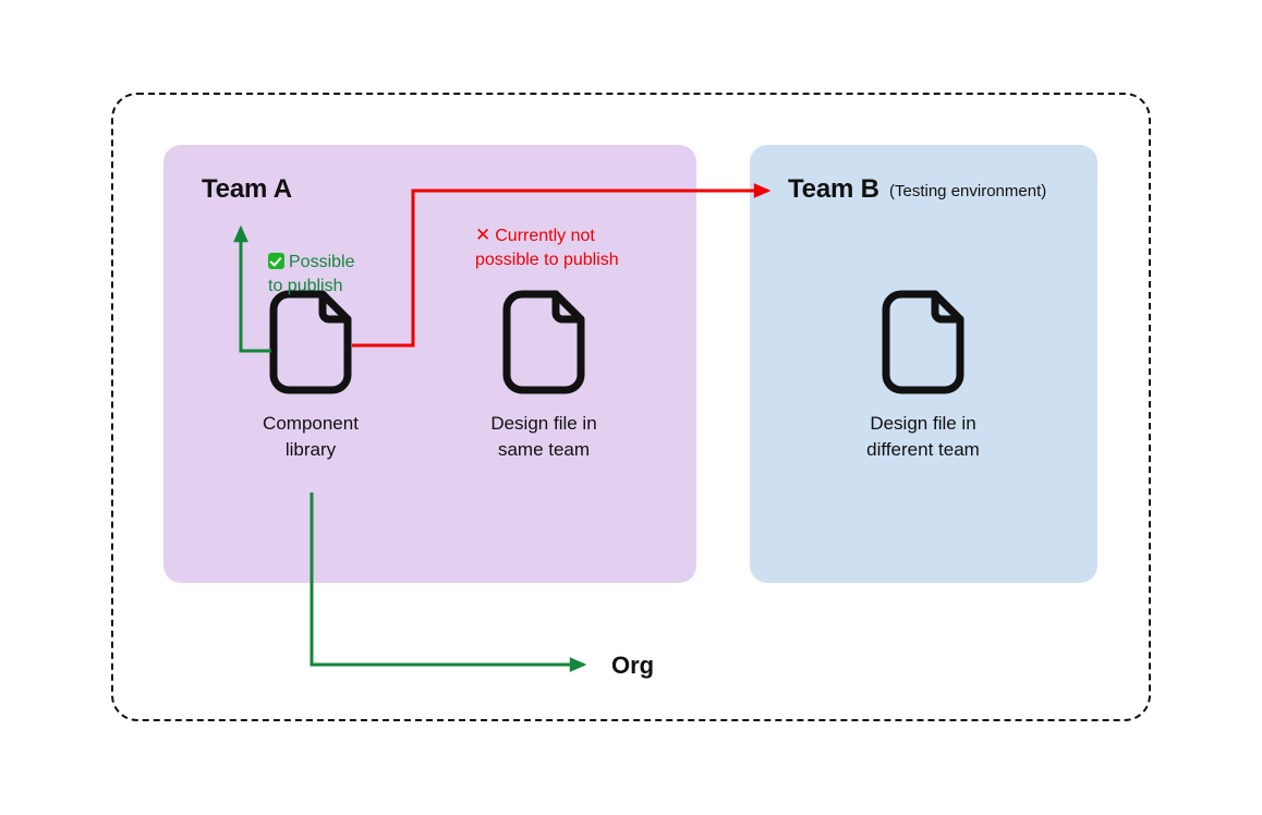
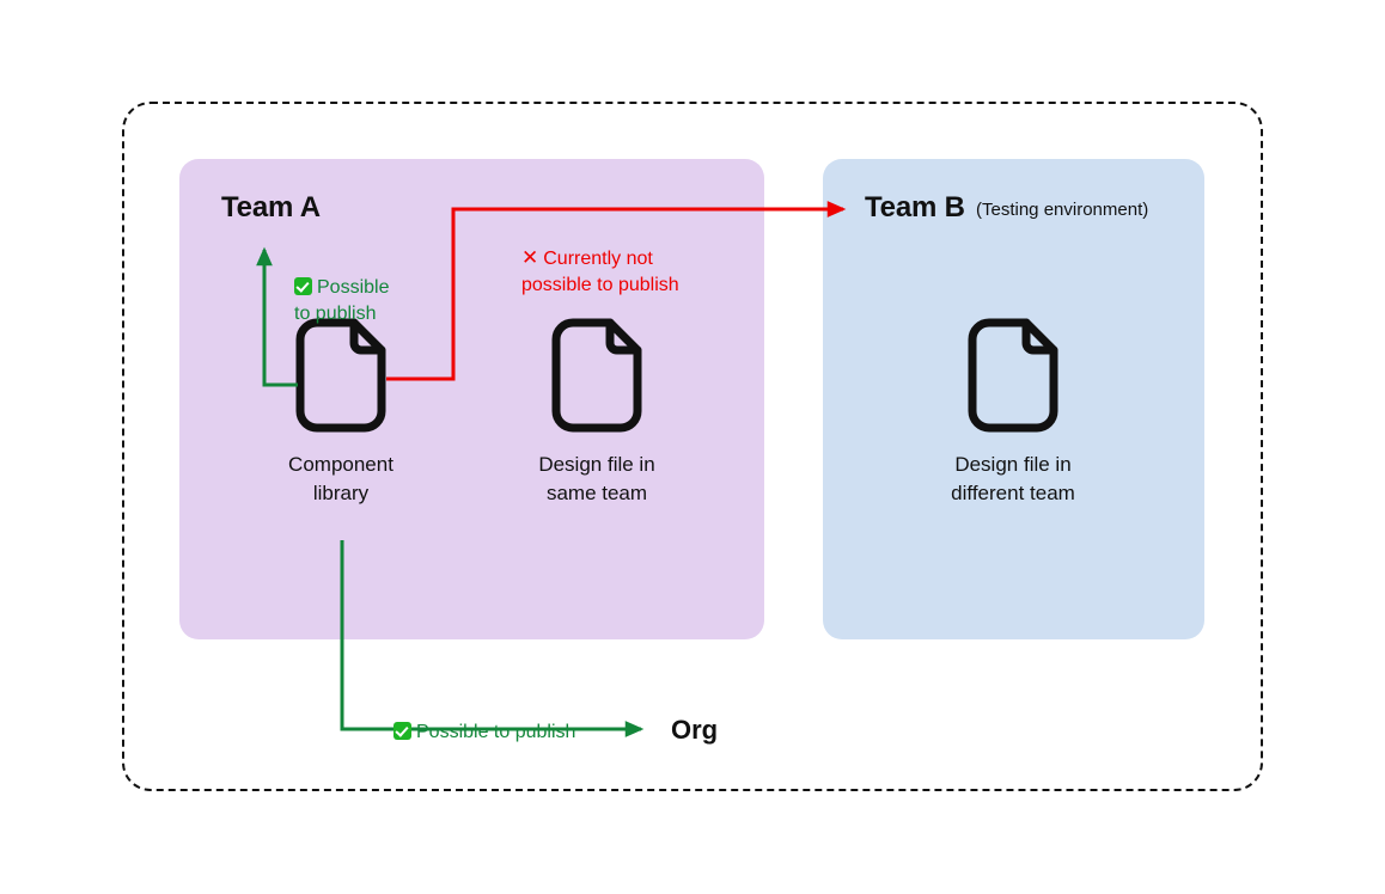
  Team A
  Component
  library
  Design file in
  same team
  Team B
  (Testing environment)
  Design file in
  different team
  Possible
  to publish
  ✕ Currently not
  possible to publish
+ Possible to publish
  Org
